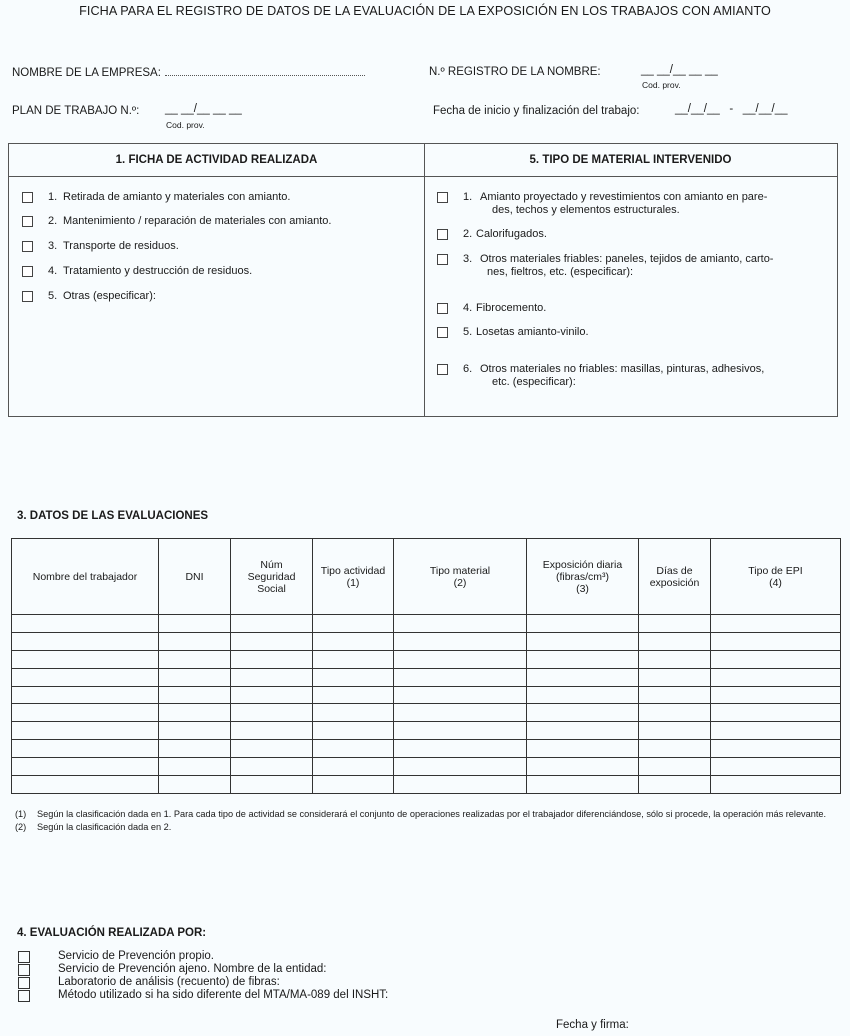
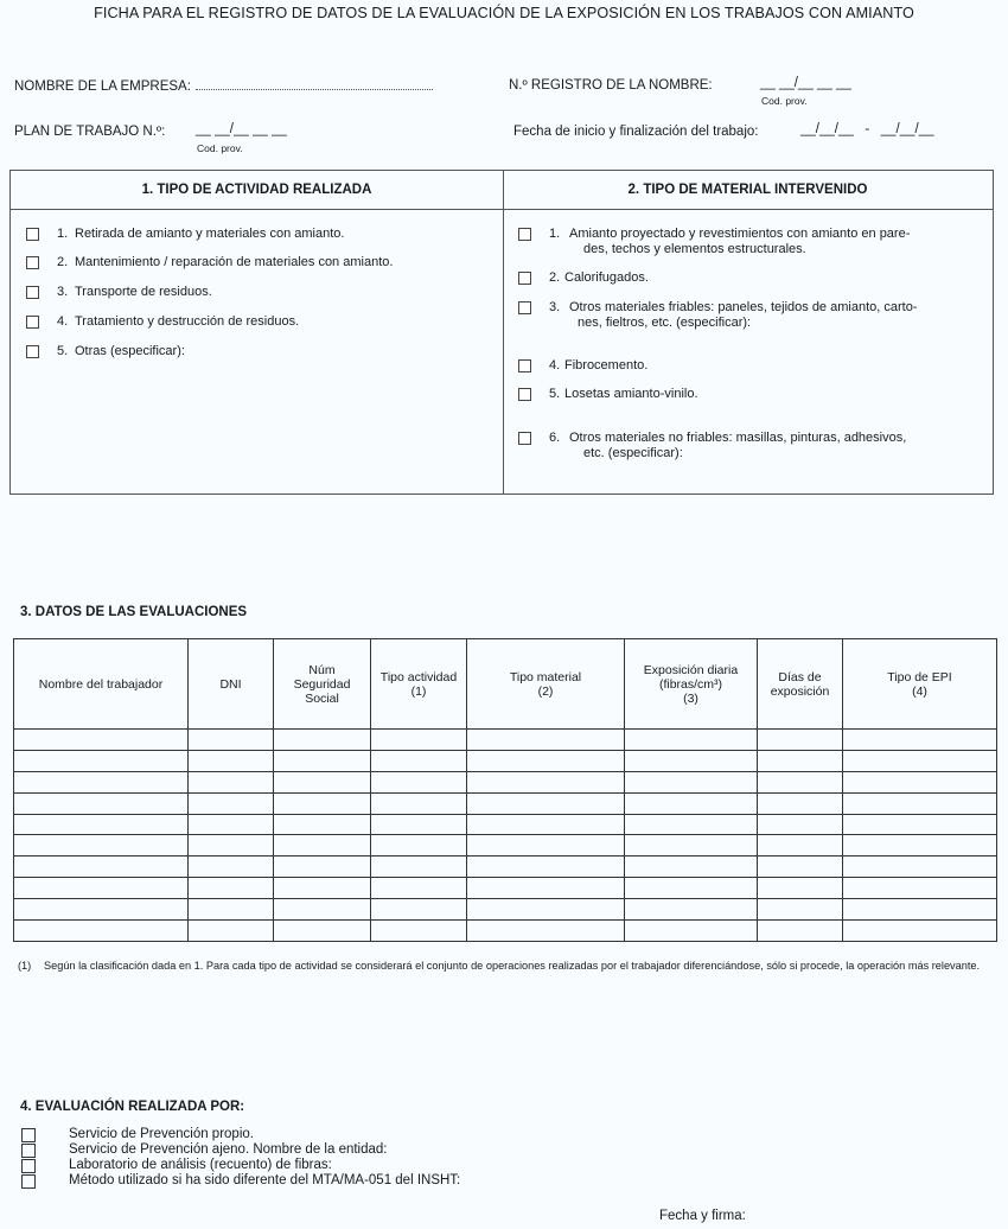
  FICHA PARA EL REGISTRO DE DATOS DE LA EVALUACIÓN DE LA EXPOSICIÓN EN LOS TRABAJOS CON AMIANTO
  NOMBRE DE LA EMPRESA:
  N.º REGISTRO DE LA NOMBRE:
  __ __/__ __ __
  Cod. prov.
  PLAN DE TRABAJO N.º:
  __ __/__ __ __
  Cod. prov.
  Fecha de inicio y finalización del trabajo:
  __/__/__ - __/__/__
- 1. FICHA DE ACTIVIDAD REALIZADA
+ 1. TIPO DE ACTIVIDAD REALIZADA
  1.
  Retirada de amianto y materiales con amianto.
  2.
  Mantenimiento / reparación de materiales con amianto.
  3.
  Transporte de residuos.
  4.
  Tratamiento y destrucción de residuos.
  5.
  Otras (especificar):
- 5. TIPO DE MATERIAL INTERVENIDO
+ 2. TIPO DE MATERIAL INTERVENIDO
  1.
  Amianto proyectado y revestimientos con amianto en pare-
  des, techos y elementos estructurales.
  2.
  Calorifugados.
  3.
  Otros materiales friables: paneles, tejidos de amianto, carto-
  nes, fieltros, etc. (especificar):
  4.
  Fibrocemento.
  5.
  Losetas amianto-vinilo.
  6.
  Otros materiales no friables: masillas, pinturas, adhesivos,
  etc. (especificar):
  3. DATOS DE LAS EVALUACIONES
  Nombre del trabajador	DNI	NúmSeguridadSocial	Tipo actividad(1)	Tipo material(2)	Exposición diaria(fibras/cm³)(3)	Días deexposición	Tipo de EPI(4)
  (1)
  Según la clasificación dada en 1. Para cada tipo de actividad se considerará el conjunto de operaciones realizadas por el trabajador diferenciándose, sólo si procede, la operación más relevante.
- (2)
- Según la clasificación dada en 2.
  4. EVALUACIÓN REALIZADA POR:
  Servicio de Prevención propio.
  Servicio de Prevención ajeno. Nombre de la entidad:
  Laboratorio de análisis (recuento) de fibras:
- Método utilizado si ha sido diferente del MTA/MA-089 del INSHT:
+ Método utilizado si ha sido diferente del MTA/MA-051 del INSHT:
  Fecha y firma:
